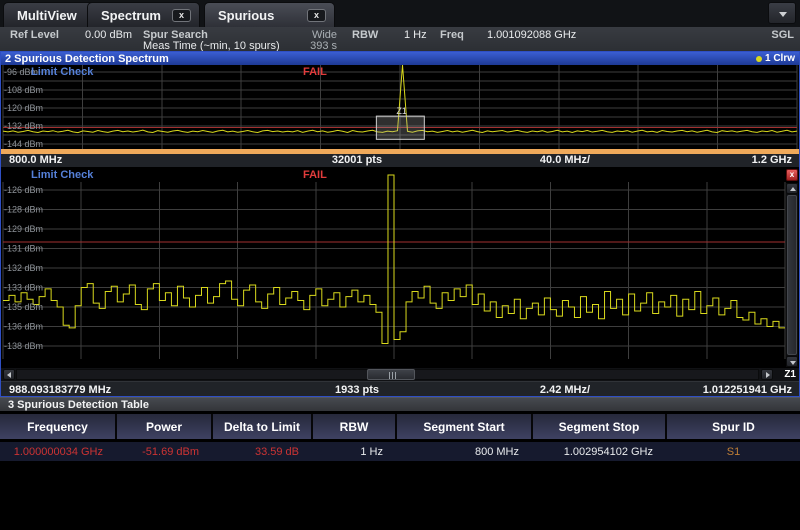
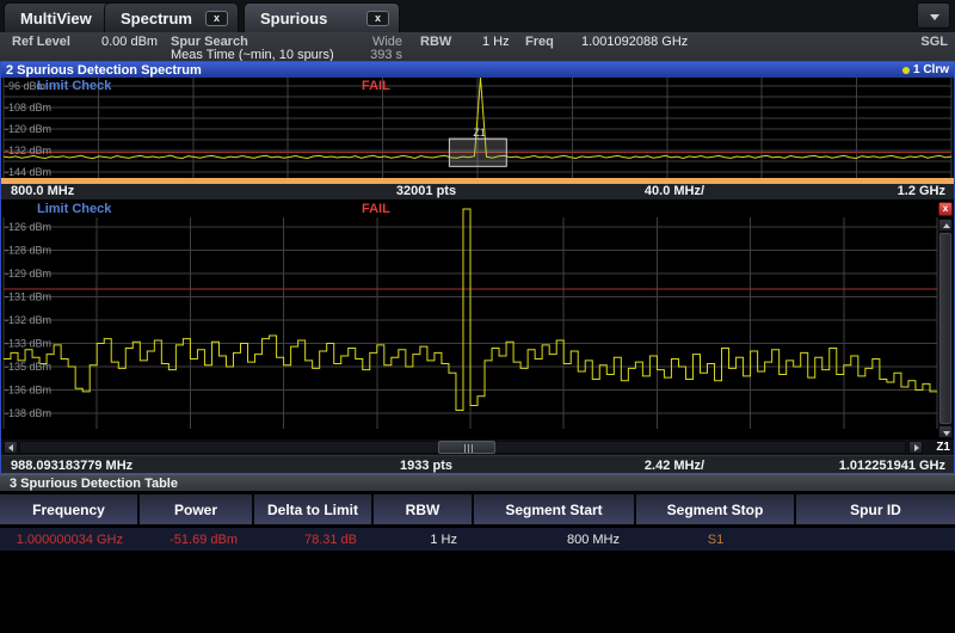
  MultiView
  Spectrum
  x
  Spurious
  x
  Ref Level
  0.00 dBm
  Spur Search
  Meas Time (~min, 10 spurs)
  Wide
  393 s
  RBW
  1 Hz
  Freq
  1.001092088 GHz
  SGL
  2 Spurious Detection Spectrum
  1 Clrw
  Limit Check
  FAIL
  -96 dBm
  -108 dBm
  -120 dBm
  -132 dBm
  -144 dBm
  Z1
  800.0 MHz
  32001 pts
  40.0 MHz/
  1.2 GHz
  Limit Check
  FAIL
  x
  -126 dBm
  -128 dBm
  -129 dBm
  -131 dBm
  -132 dBm
  -133 dBm
  -135 dBm
  -136 dBm
  -138 dBm
  Z1
  988.093183779 MHz
  1933 pts
  2.42 MHz/
  1.012251941 GHz
  3 Spurious Detection Table
  Frequency
  Power
  Delta to Limit
  RBW
  Segment Start
  Segment Stop
  Spur ID
  1.000000034 GHz
  -51.69 dBm
- 33.59 dB
+ 78.31 dB
  1 Hz
  800 MHz
- 1.002954102 GHz
  S1
